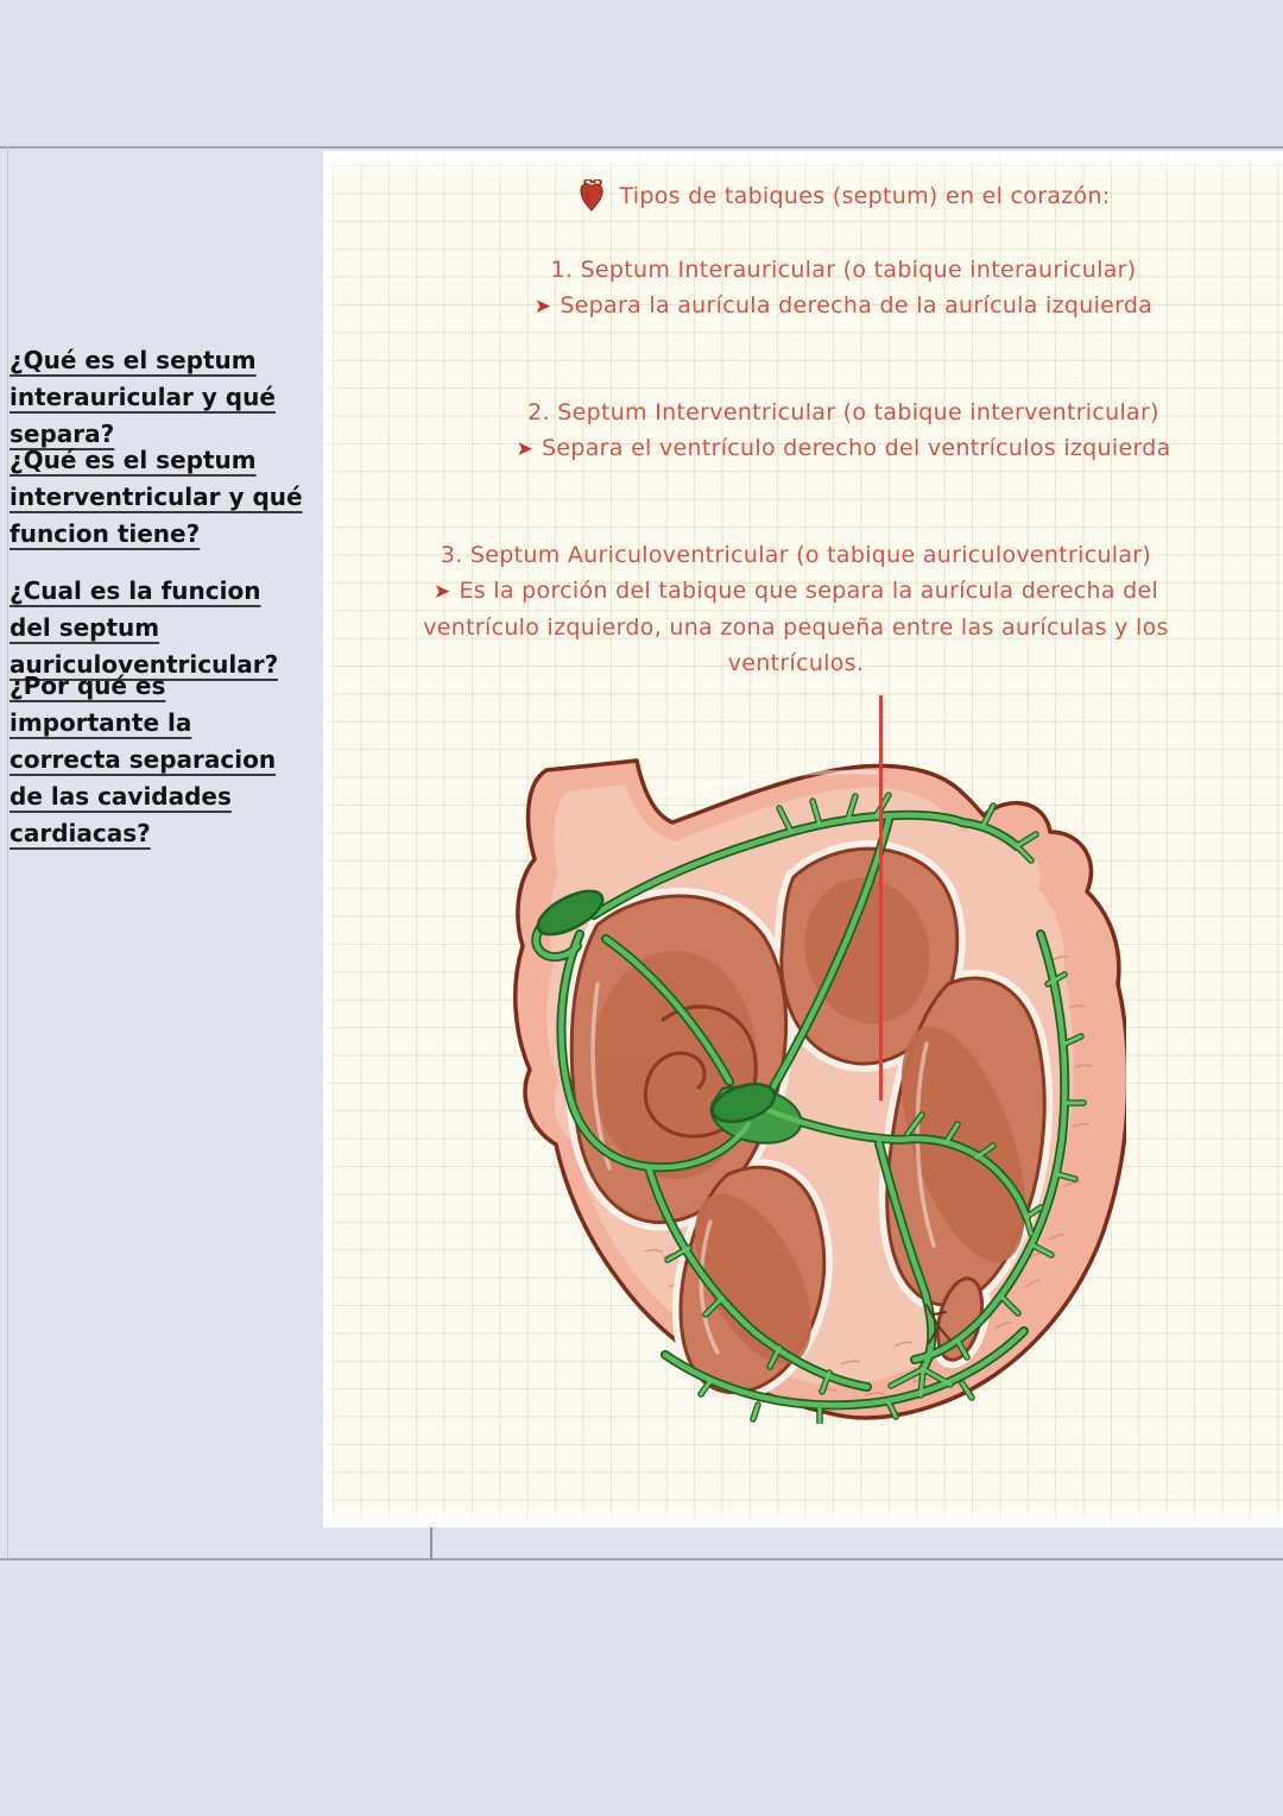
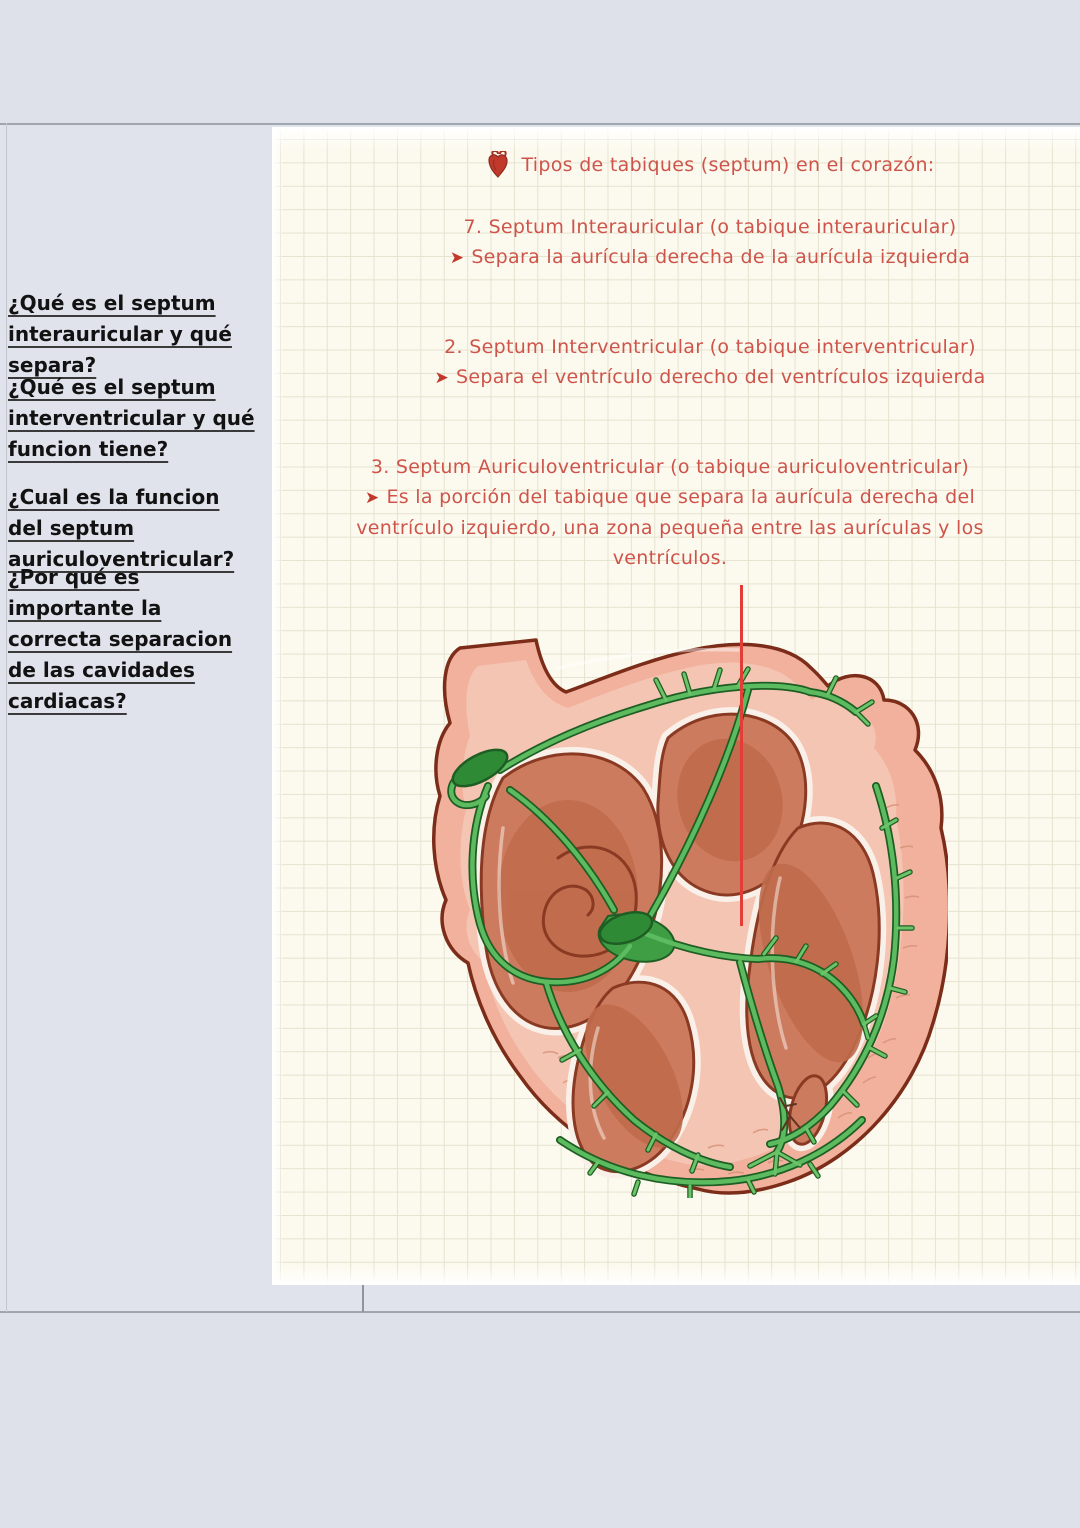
  ¿Qué es el septum interauricular y qué separa?
  ¿Qué es el septum interventricular y qué funcion tiene?
  ¿Cual es la funcion del septum auriculoventricular?
  ¿Por qué es importante la correcta separacion de las cavidades cardiacas?
  Tipos de tabiques (septum) en el corazón:
- 1. Septum Interauricular (o tabique interauricular)
+ 7. Septum Interauricular (o tabique interauricular)
  ➤ Separa la aurícula derecha de la aurícula izquierda
  2. Septum Interventricular (o tabique interventricular)
  ➤ Separa el ventrículo derecho del ventrículos izquierda
  3. Septum Auriculoventricular (o tabique auriculoventricular)
  ➤ Es la porción del tabique que separa la aurícula derecha del ventrículo izquierdo, una zona pequeña entre las aurículas y los ventrículos.
